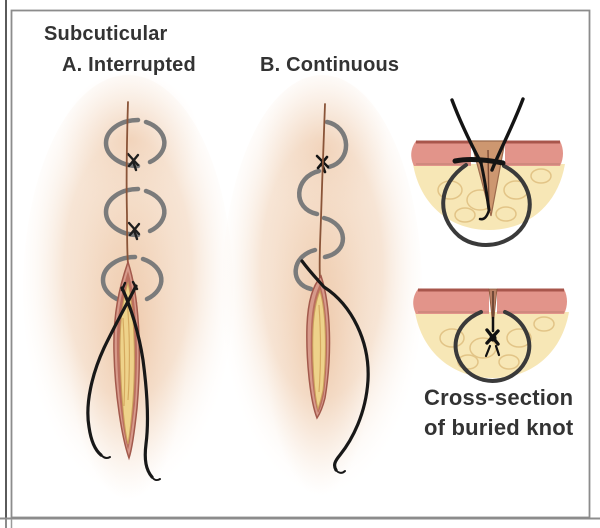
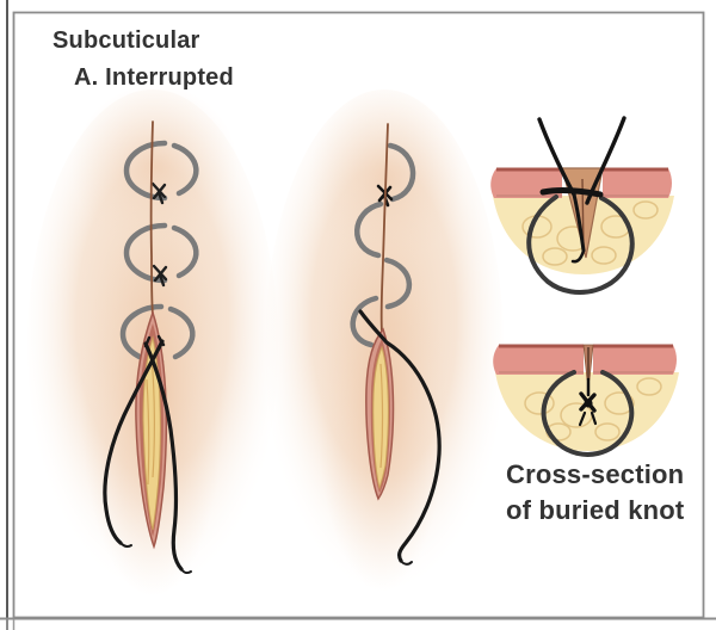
  Subcuticular
  A. Interrupted
- B. Continuous
  Cross-section
  of buried knot
